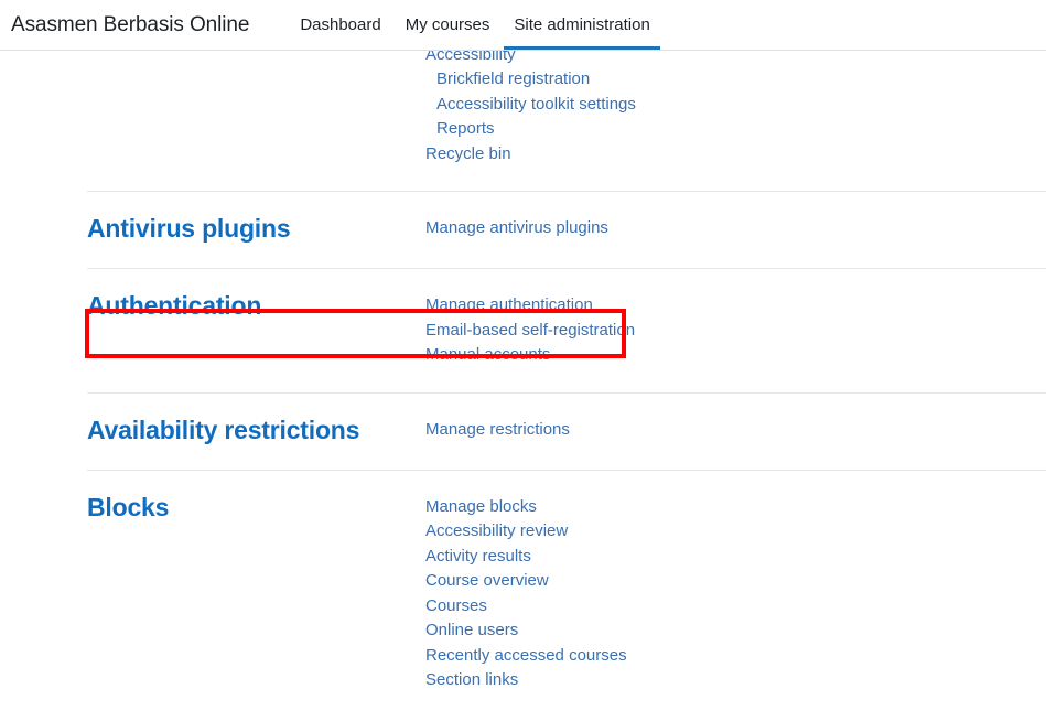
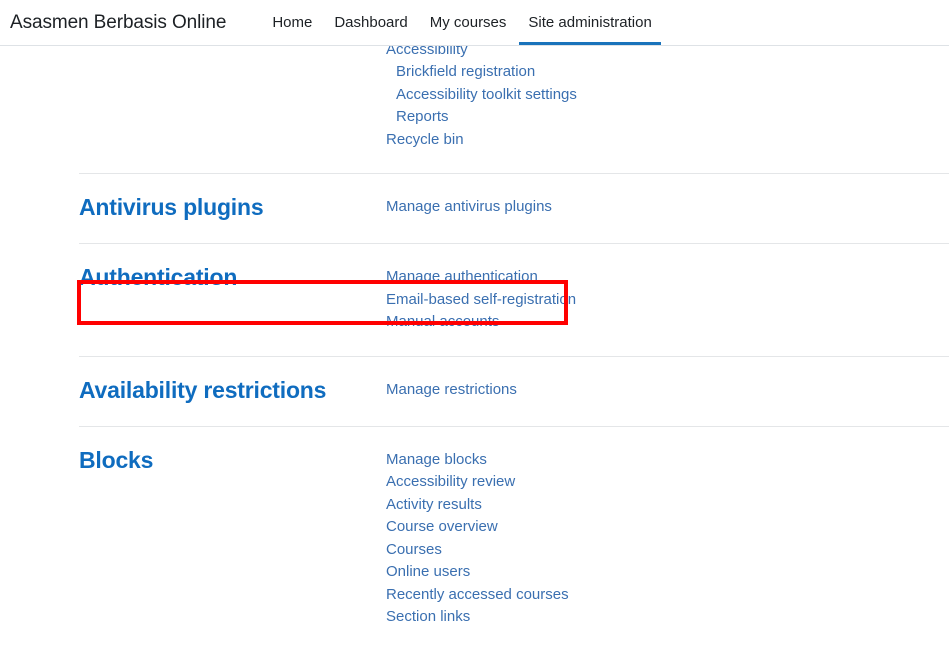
  Accessibility
  Brickfield registration
  Accessibility toolkit settings
  Reports
  Recycle bin
  Antivirus plugins
  Manage antivirus plugins
  Authentication
  Manage authentication
  Email-based self-registration
  Manual accounts
  Availability restrictions
  Manage restrictions
  Blocks
  Manage blocks
  Accessibility review
  Activity results
  Course overview
  Courses
  Online users
  Recently accessed courses
  Section links
  Asasmen Berbasis Online
+ Home
  Dashboard
  My courses
  Site administration
